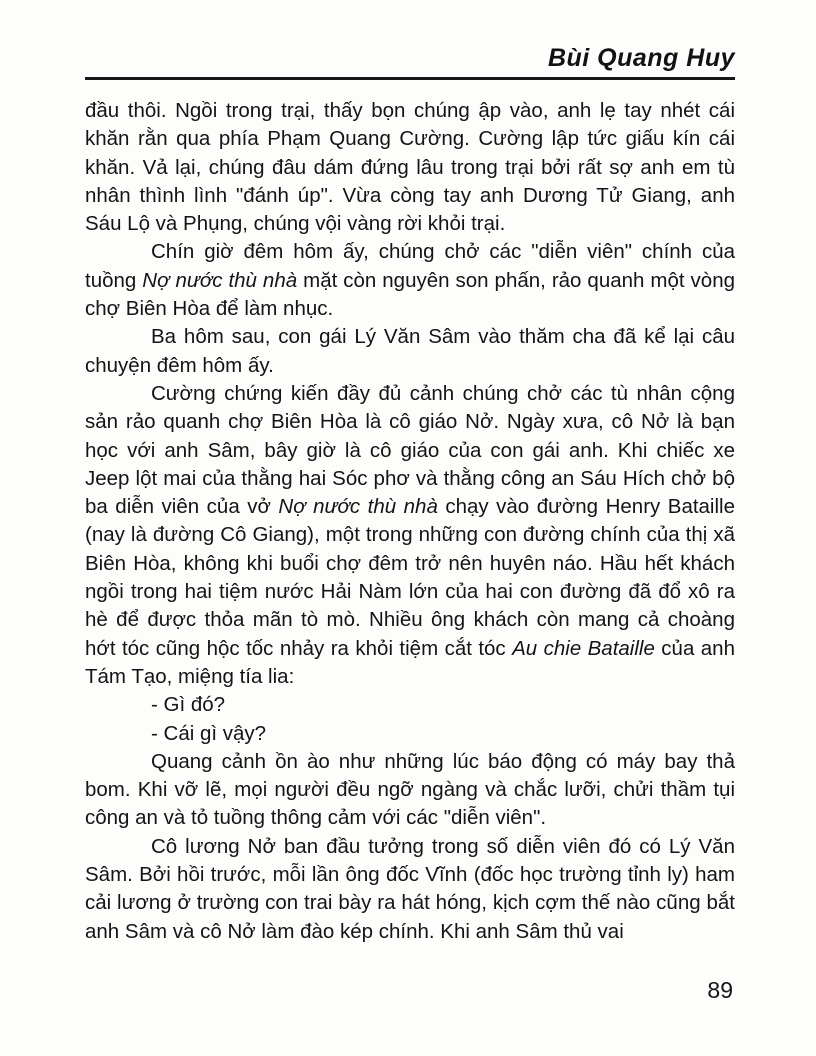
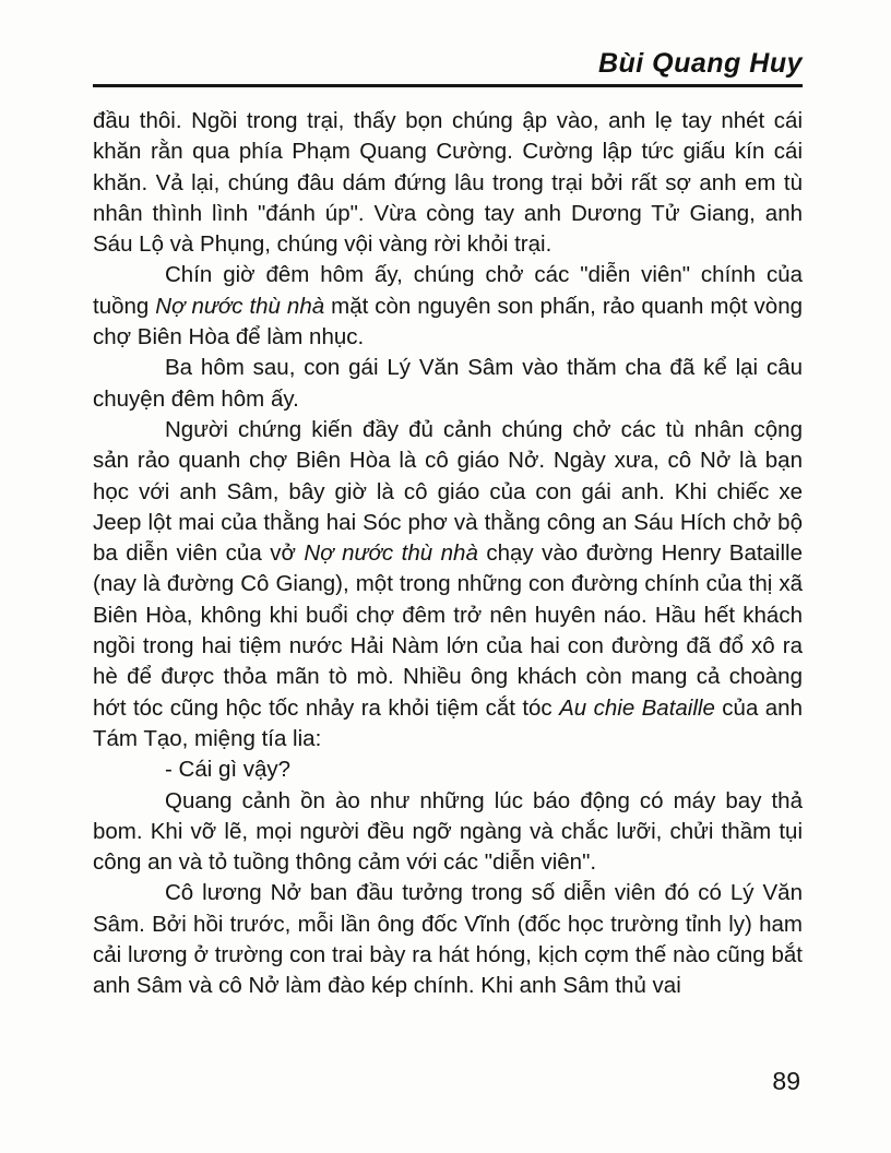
  Bùi Quang Huy
  đầu thôi. Ngồi trong trại, thấy bọn chúng ập vào, anh lẹ tay nhét cái khăn rằn qua phía Phạm Quang Cường. Cường lập tức giấu kín cái khăn. Vả lại, chúng đâu dám đứng lâu trong trại bởi rất sợ anh em tù nhân thình lình "đánh úp". Vừa còng tay anh Dương Tử Giang, anh Sáu Lộ và Phụng, chúng vội vàng rời khỏi trại.
  Chín giờ đêm hôm ấy, chúng chở các "diễn viên" chính của tuồng Nợ nước thù nhà mặt còn nguyên son phấn, rảo quanh một vòng chợ Biên Hòa để làm nhục.
  Ba hôm sau, con gái Lý Văn Sâm vào thăm cha đã kể lại câu chuyện đêm hôm ấy.
- Cường chứng kiến đầy đủ cảnh chúng chở các tù nhân cộng sản rảo quanh chợ Biên Hòa là cô giáo Nở. Ngày xưa, cô Nở là bạn học với anh Sâm, bây giờ là cô giáo của con gái anh. Khi chiếc xe Jeep lột mai của thằng hai Sóc phơ và thằng công an Sáu Hích chở bộ ba diễn viên của vở Nợ nước thù nhà chạy vào đường Henry Bataille (nay là đường Cô Giang), một trong những con đường chính của thị xã Biên Hòa, không khi buổi chợ đêm trở nên huyên náo. Hầu hết khách ngồi trong hai tiệm nước Hải Nàm lớn của hai con đường đã đổ xô ra hè để được thỏa mãn tò mò. Nhiều ông khách còn mang cả choàng hớt tóc cũng hộc tốc nhảy ra khỏi tiệm cắt tóc Au chie Bataille của anh Tám Tạo, miệng tía lia:
+ Người chứng kiến đầy đủ cảnh chúng chở các tù nhân cộng sản rảo quanh chợ Biên Hòa là cô giáo Nở. Ngày xưa, cô Nở là bạn học với anh Sâm, bây giờ là cô giáo của con gái anh. Khi chiếc xe Jeep lột mai của thằng hai Sóc phơ và thằng công an Sáu Hích chở bộ ba diễn viên của vở Nợ nước thù nhà chạy vào đường Henry Bataille (nay là đường Cô Giang), một trong những con đường chính của thị xã Biên Hòa, không khi buổi chợ đêm trở nên huyên náo. Hầu hết khách ngồi trong hai tiệm nước Hải Nàm lớn của hai con đường đã đổ xô ra hè để được thỏa mãn tò mò. Nhiều ông khách còn mang cả choàng hớt tóc cũng hộc tốc nhảy ra khỏi tiệm cắt tóc Au chie Bataille của anh Tám Tạo, miệng tía lia:
- - Gì đó?
  - Cái gì vậy?
  Quang cảnh ồn ào như những lúc báo động có máy bay thả bom. Khi vỡ lẽ, mọi người đều ngỡ ngàng và chắc lưỡi, chửi thầm tụi công an và tỏ tuồng thông cảm với các "diễn viên".
  Cô lương Nở ban đầu tưởng trong số diễn viên đó có Lý Văn Sâm. Bởi hồi trước, mỗi lần ông đốc Vĩnh (đốc học trường tỉnh ly) ham cải lương ở trường con trai bày ra hát hóng, kịch cợm thế nào cũng bắt anh Sâm và cô Nở làm đào kép chính. Khi anh Sâm thủ vai
  89
